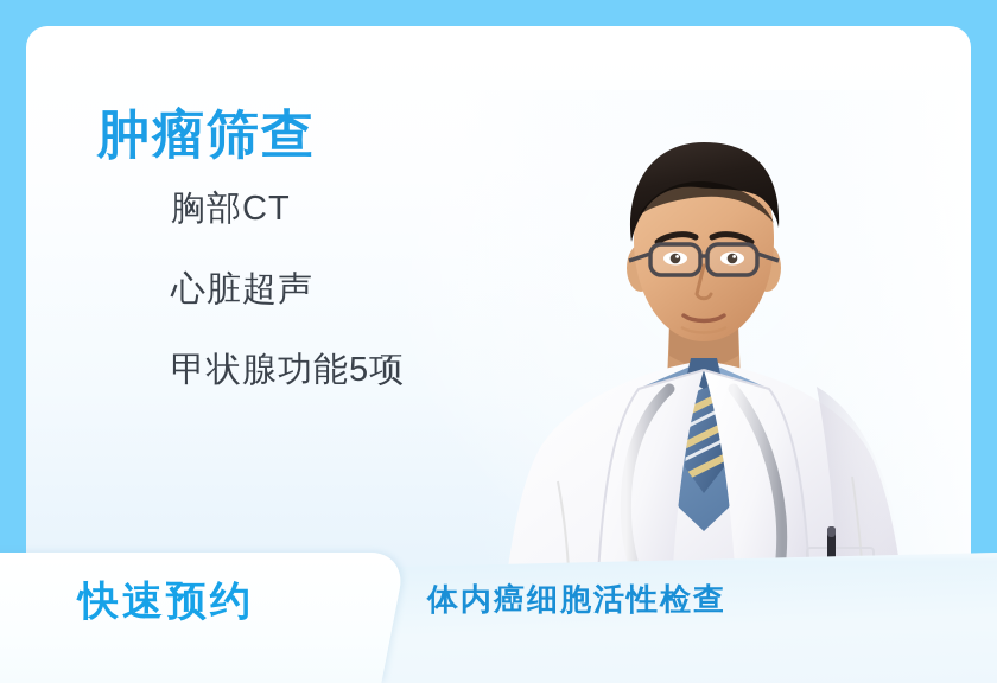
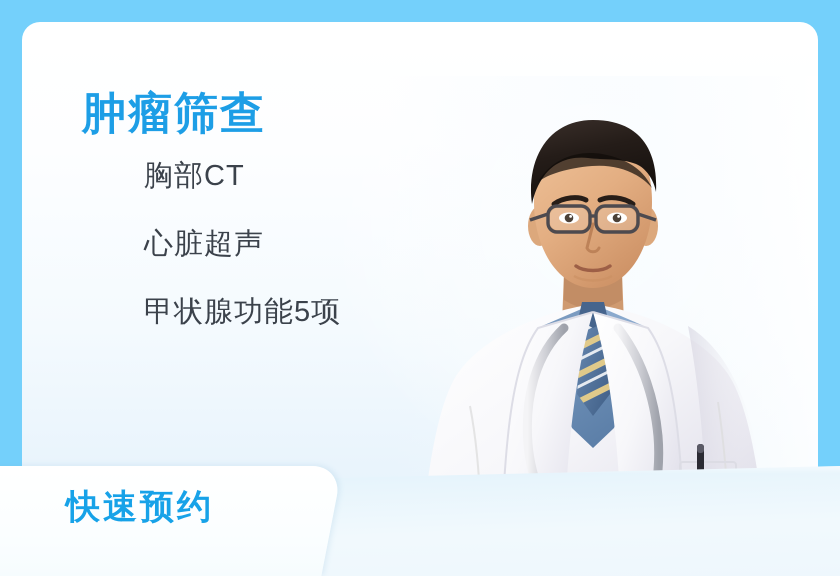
  肿瘤筛查
  胸部CT
  心脏超声
  甲状腺功能5项
  快速预约
- 体内癌细胞活性检查
